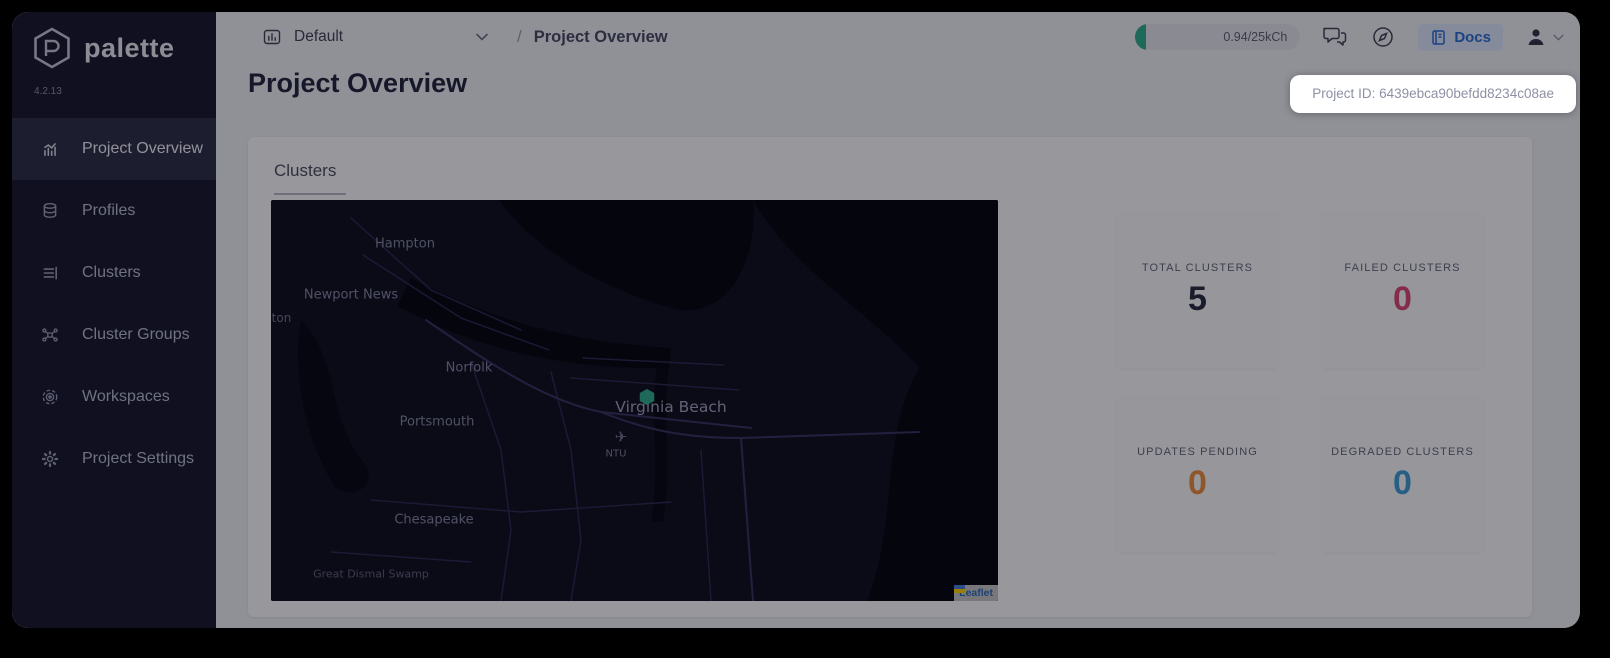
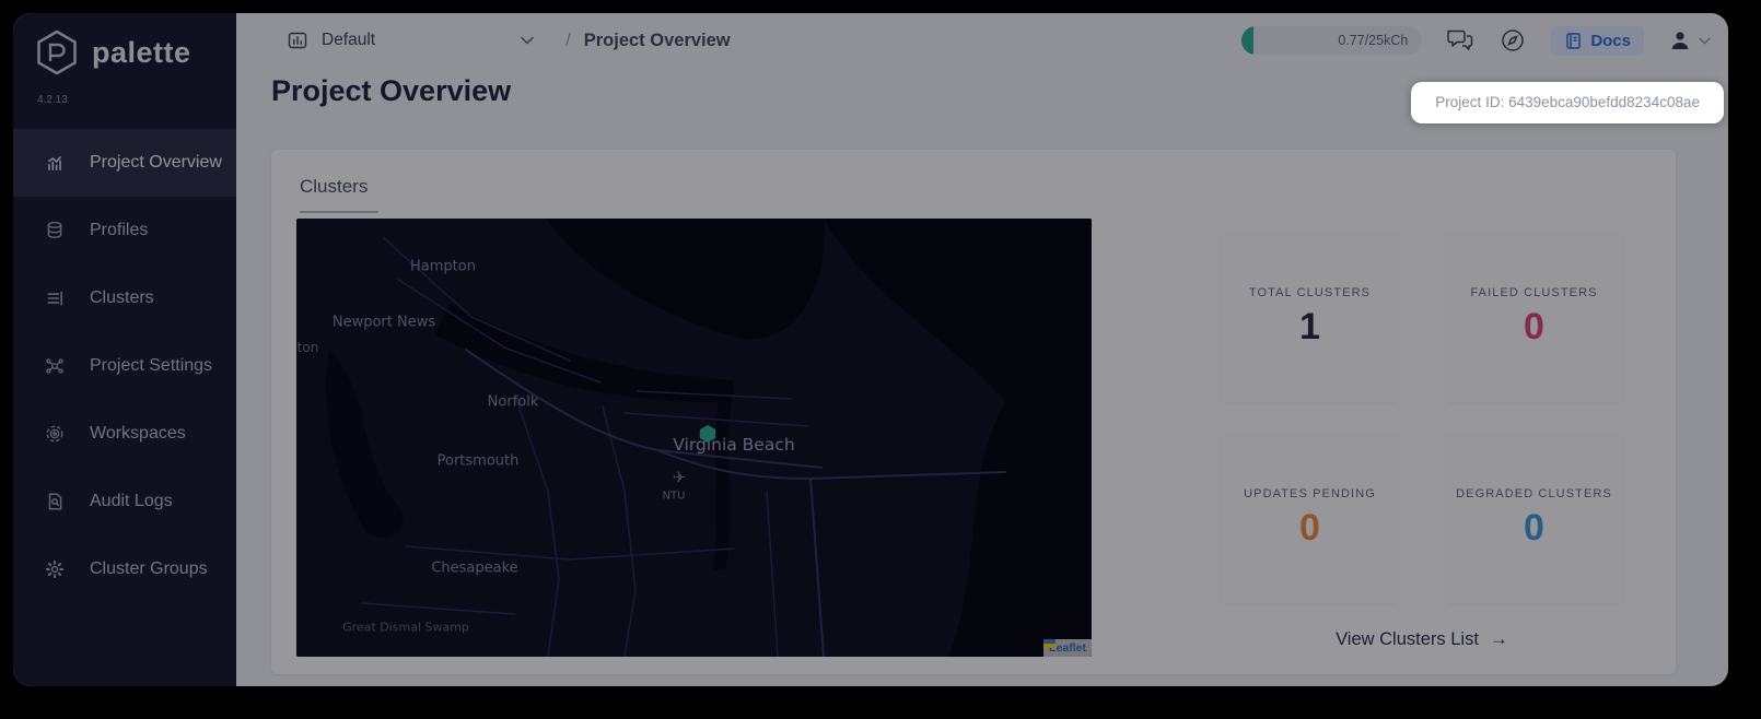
  palette
  4.2.13
  Project Overview
  Profiles
  Clusters
- Cluster Groups
+ Project Settings
  Workspaces
+ Audit Logs
- Project Settings
+ Cluster Groups
  Default
  /
  Project Overview
- 0.94/25kCh
+ 0.77/25kCh
  Docs
  Project Overview
  Clusters
  Hampton
  Newport News
  Norfolk
  Virginia Beach
  Portsmouth
  ✈
  NTU
  Chesapeake
  Great Dismal Swamp
  Leaflet
  TOTAL CLUSTERS
- 5
+ 1
  FAILED CLUSTERS
  0
  UPDATES PENDING
  0
  DEGRADED CLUSTERS
  0
+ View Clusters List →
  Project ID: 6439ebca90befdd8234c08ae
